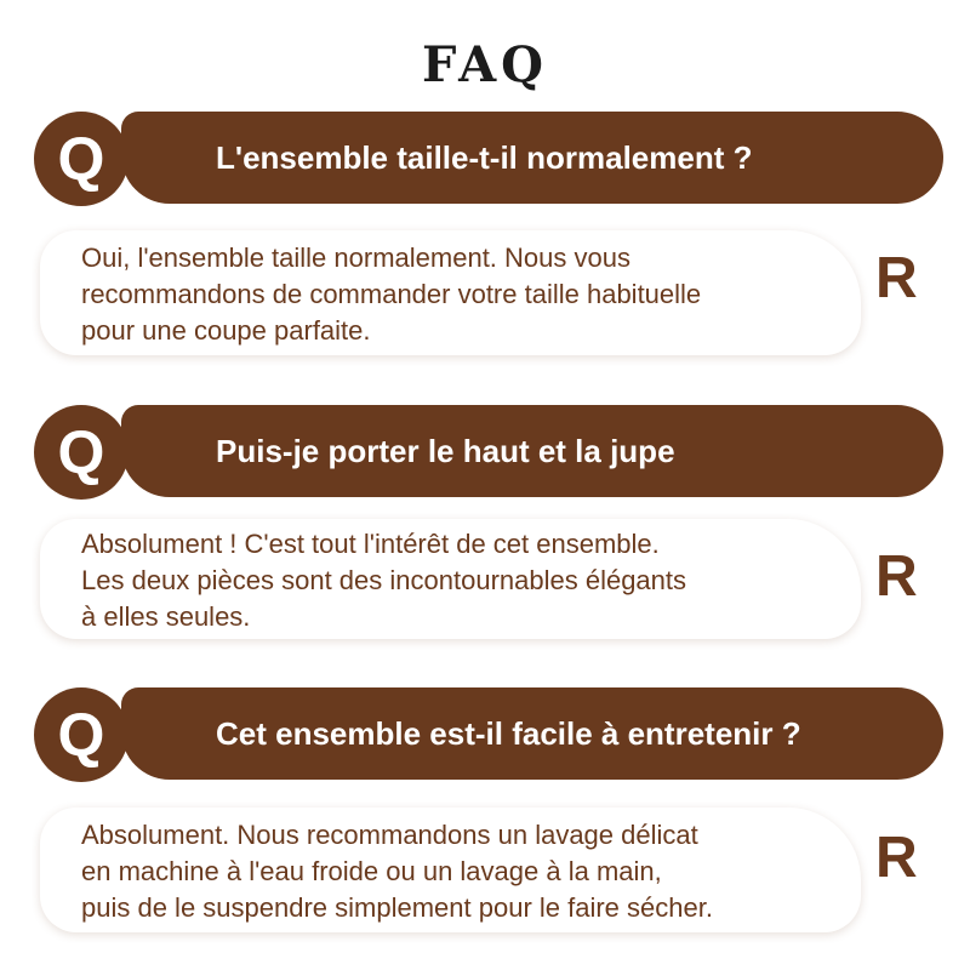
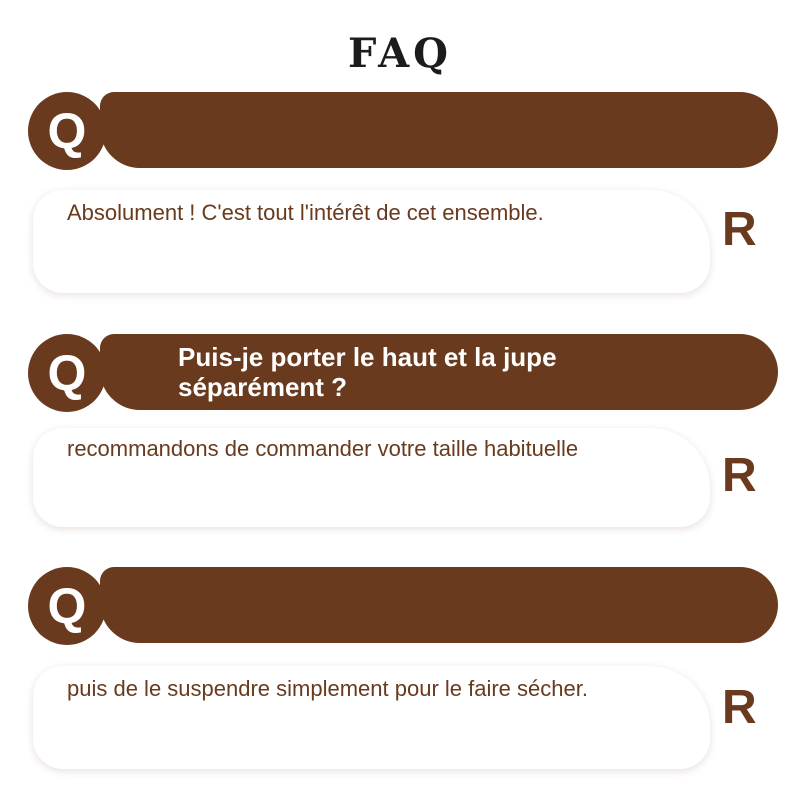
  FAQ
  Q
- L'ensemble taille-t-il normalement ?
- Oui, l'ensemble taille normalement. Nous vous
- recommandons de commander votre taille habituelle
+ Absolument ! C'est tout l'intérêt de cet ensemble.
- pour une coupe parfaite.
  R
  Q
  Puis-je porter le haut et la jupe
+ séparément ?
- Absolument ! C'est tout l'intérêt de cet ensemble.
+ recommandons de commander votre taille habituelle
- Les deux pièces sont des incontournables élégants
- à elles seules.
  R
  Q
- Cet ensemble est-il facile à entretenir ?
- Absolument. Nous recommandons un lavage délicat
- en machine à l'eau froide ou un lavage à la main,
  puis de le suspendre simplement pour le faire sécher.
  R
